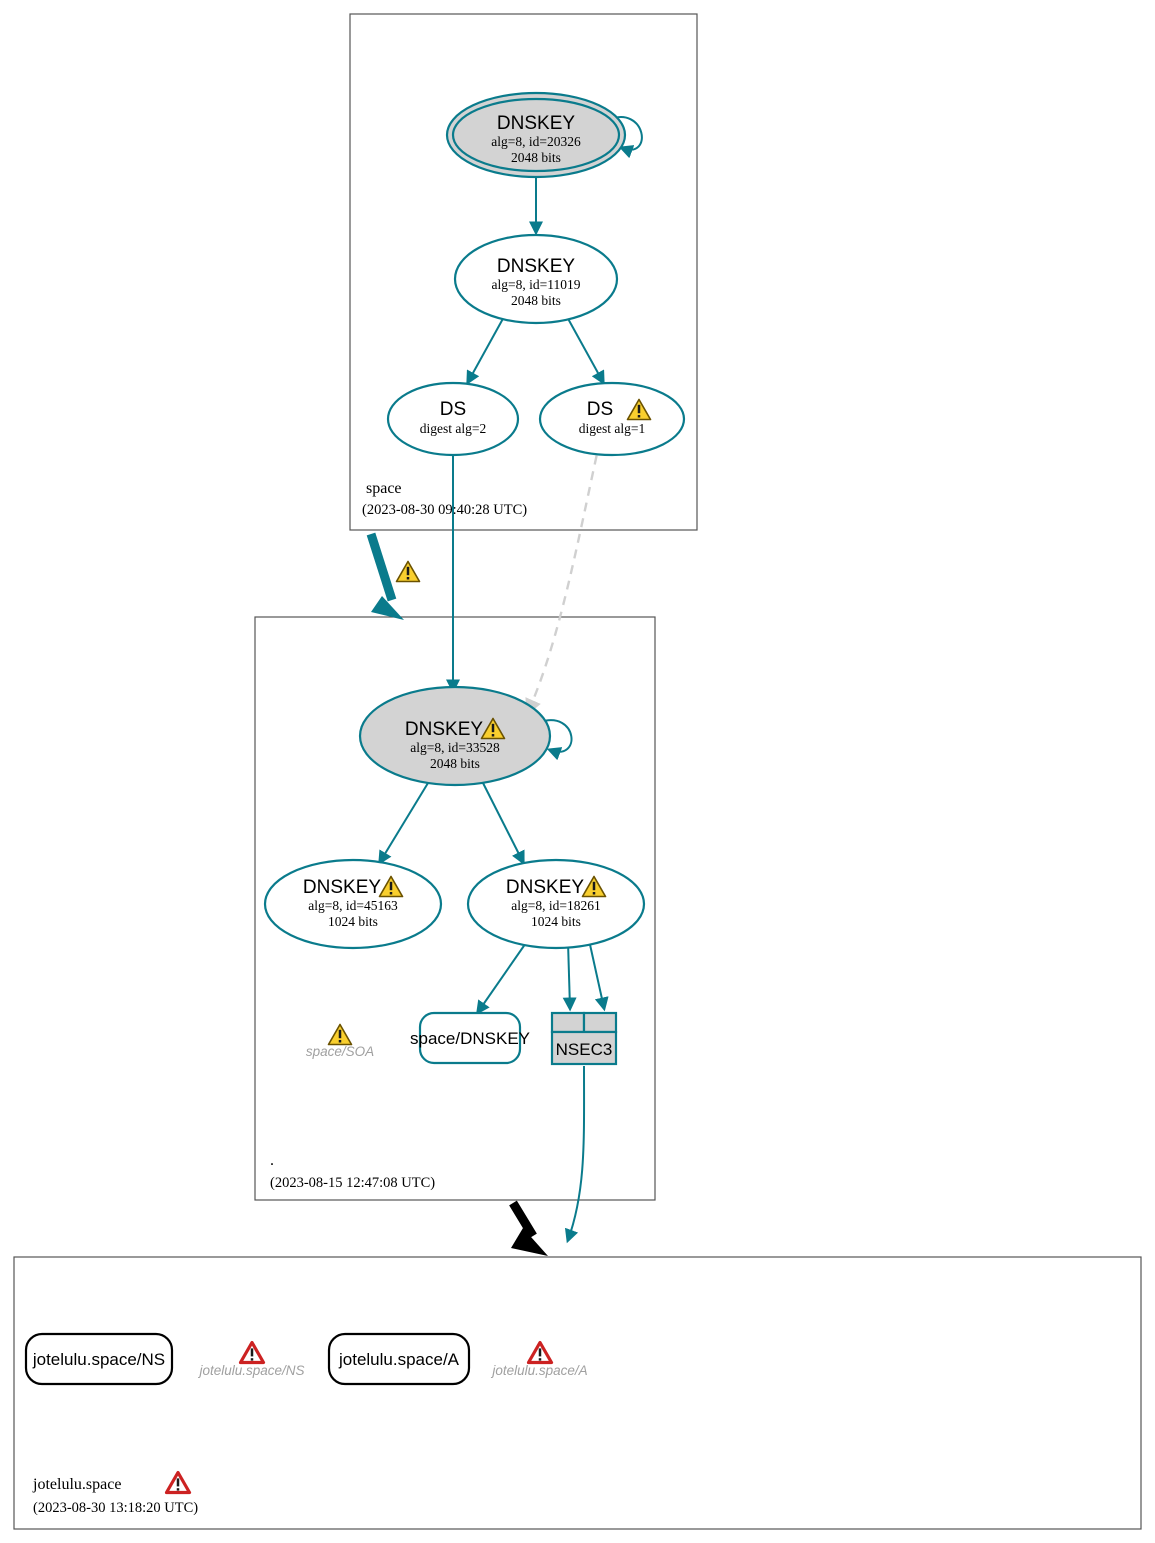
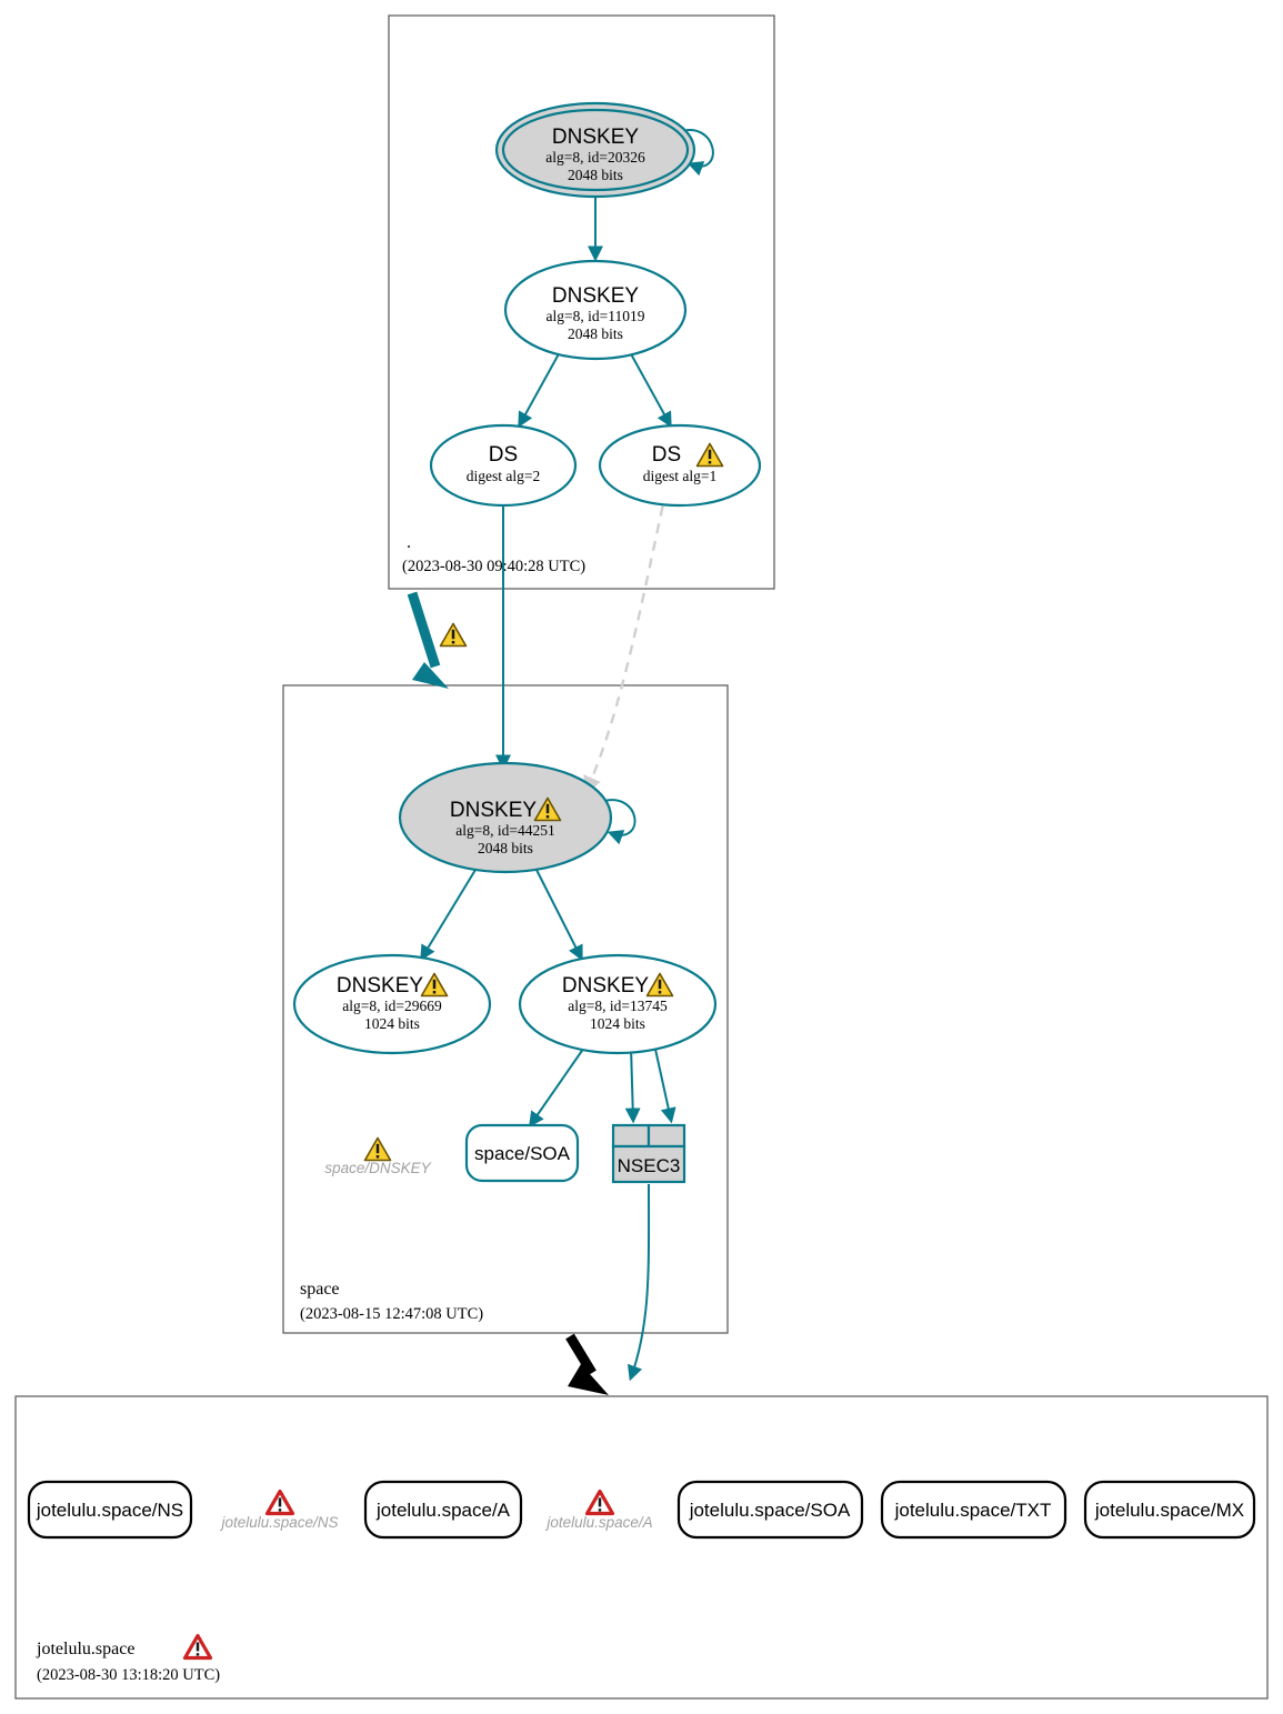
  DNSKEY
  alg=8, id=20326
  2048 bits
  DNSKEY
  alg=8, id=11019
  2048 bits
  DS
  digest alg=2
  DS
  digest alg=1
- space
+ .
  (2023-08-30 09:40:28 UTC)
  DNSKEY
- alg=8, id=33528
+ alg=8, id=44251
  2048 bits
  DNSKEY
- alg=8, id=45163
+ alg=8, id=29669
  1024 bits
  DNSKEY
- alg=8, id=18261
+ alg=8, id=13745
  1024 bits
- space/DNSKEY
+ space/SOA
  NSEC3
- space/SOA
+ space/DNSKEY
- .
+ space
  (2023-08-15 12:47:08 UTC)
  jotelulu.space/NS
  jotelulu.space/NS
  jotelulu.space/A
  jotelulu.space/A
+ jotelulu.space/SOA
+ jotelulu.space/TXT
+ jotelulu.space/MX
  jotelulu.space
  (2023-08-30 13:18:20 UTC)
